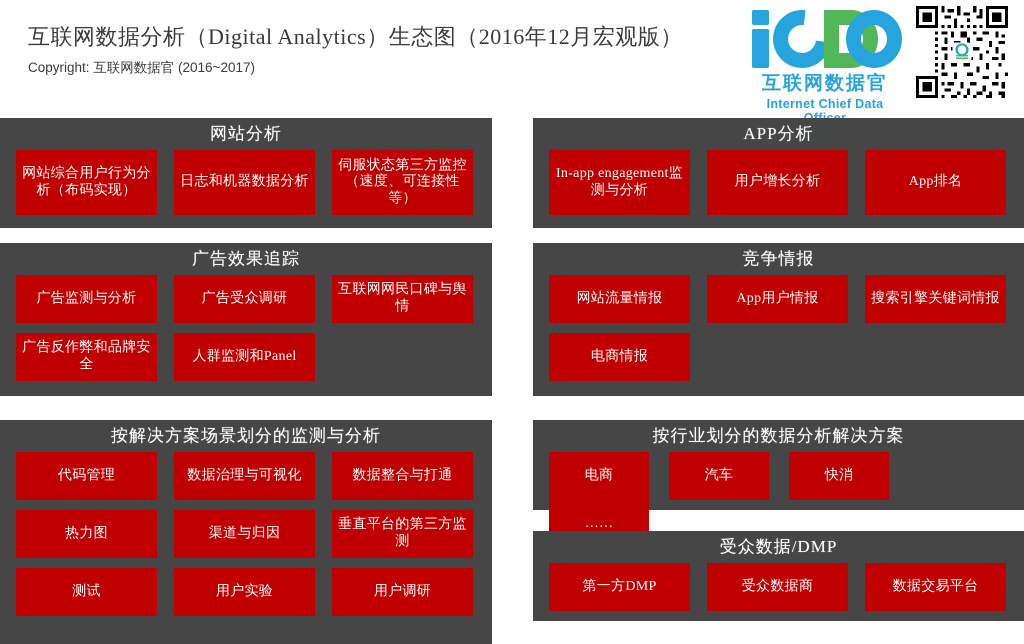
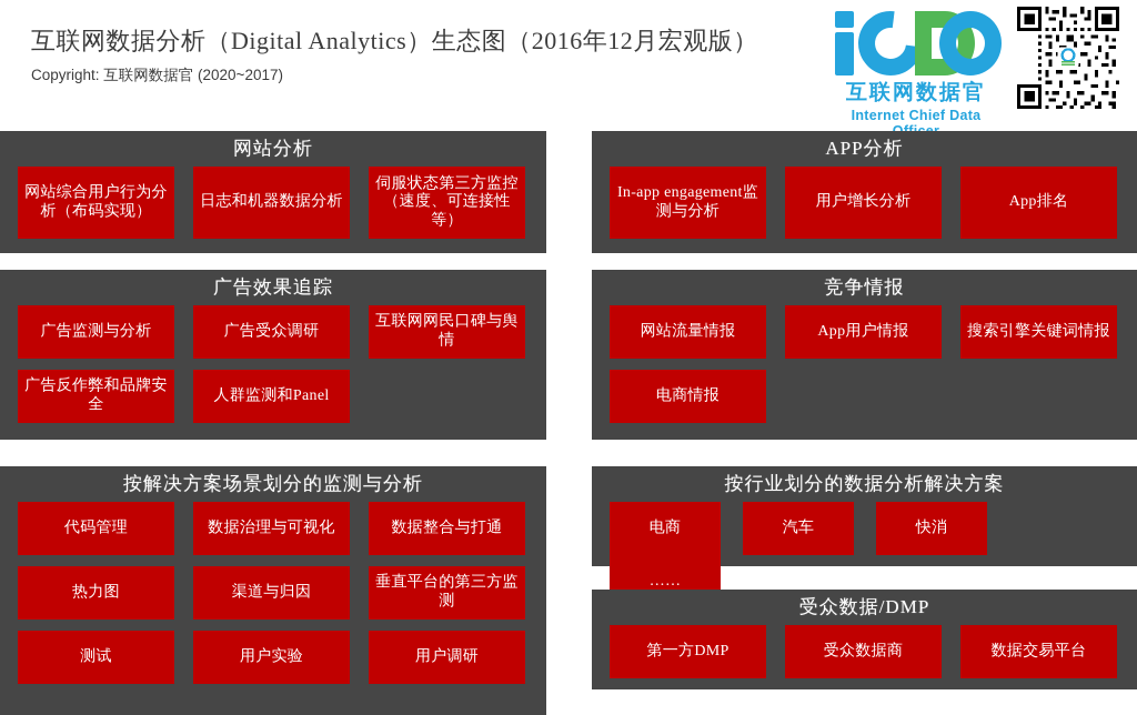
  互联网数据分析（Digital Analytics）生态图（2016年12月宏观版）
- Copyright: 互联网数据官 (2016~2017)
+ Copyright: 互联网数据官 (2020~2017)
  互联网数据官
  Internet Chief Data
  网站分析
  网站综合用户行为分析（布码实现）
  日志和机器数据分析
  伺服状态第三方监控（速度、可连接性等）
  广告效果追踪
  广告监测与分析
  广告受众调研
  互联网网民口碑与舆情
  广告反作弊和品牌安全
  人群监测和Panel
  按解决方案场景划分的监测与分析
  代码管理
  数据治理与可视化
  数据整合与打通
  热力图
  渠道与归因
  垂直平台的第三方监测
  测试
  用户实验
  用户调研
  APP分析
  In-app engagement监测与分析
  用户增长分析
  App排名
  竞争情报
  网站流量情报
  App用户情报
  搜索引擎关键词情报
  电商情报
  按行业划分的数据分析解决方案
  电商
  汽车
  快消
  ……
  受众数据/DMP
  第一方DMP
  受众数据商
  数据交易平台
